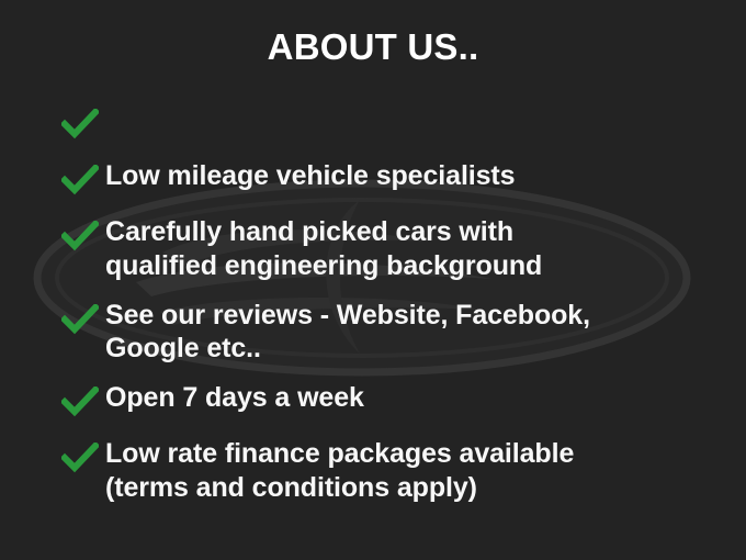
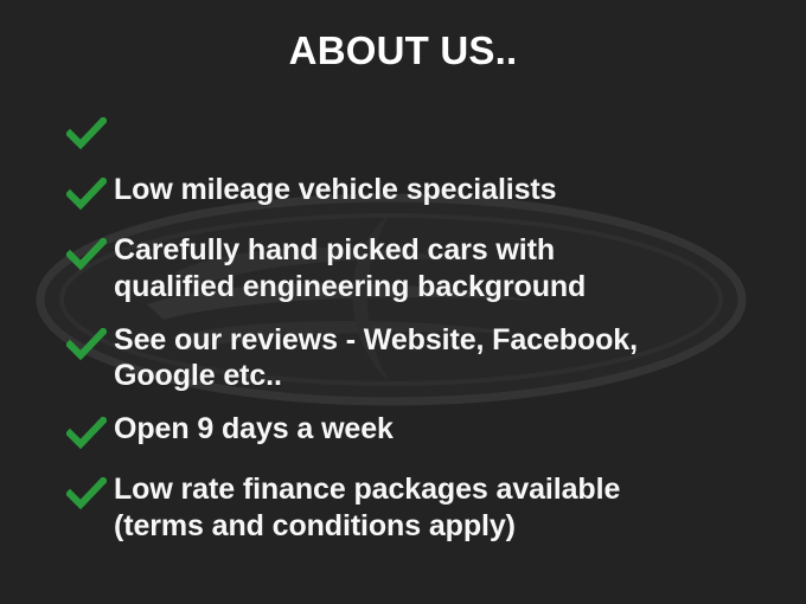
  ABOUT US..
  Low mileage vehicle specialists
  Carefully hand picked cars with
  qualified engineering background
  See our reviews - Website, Facebook,
  Google etc..
- Open 7 days a week
+ Open 9 days a week
  Low rate finance packages available
  (terms and conditions apply)
